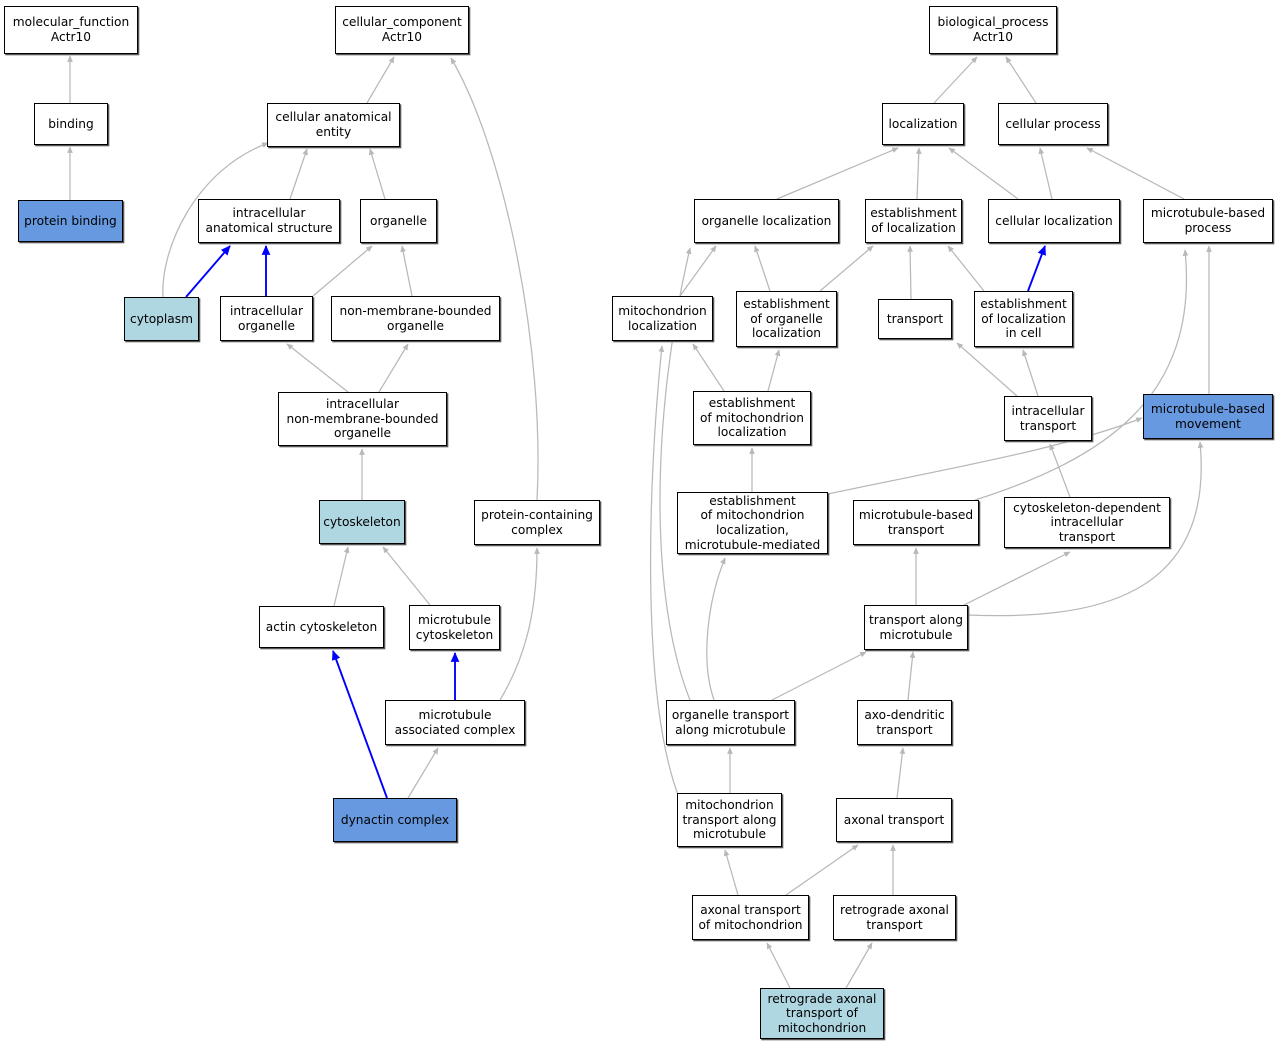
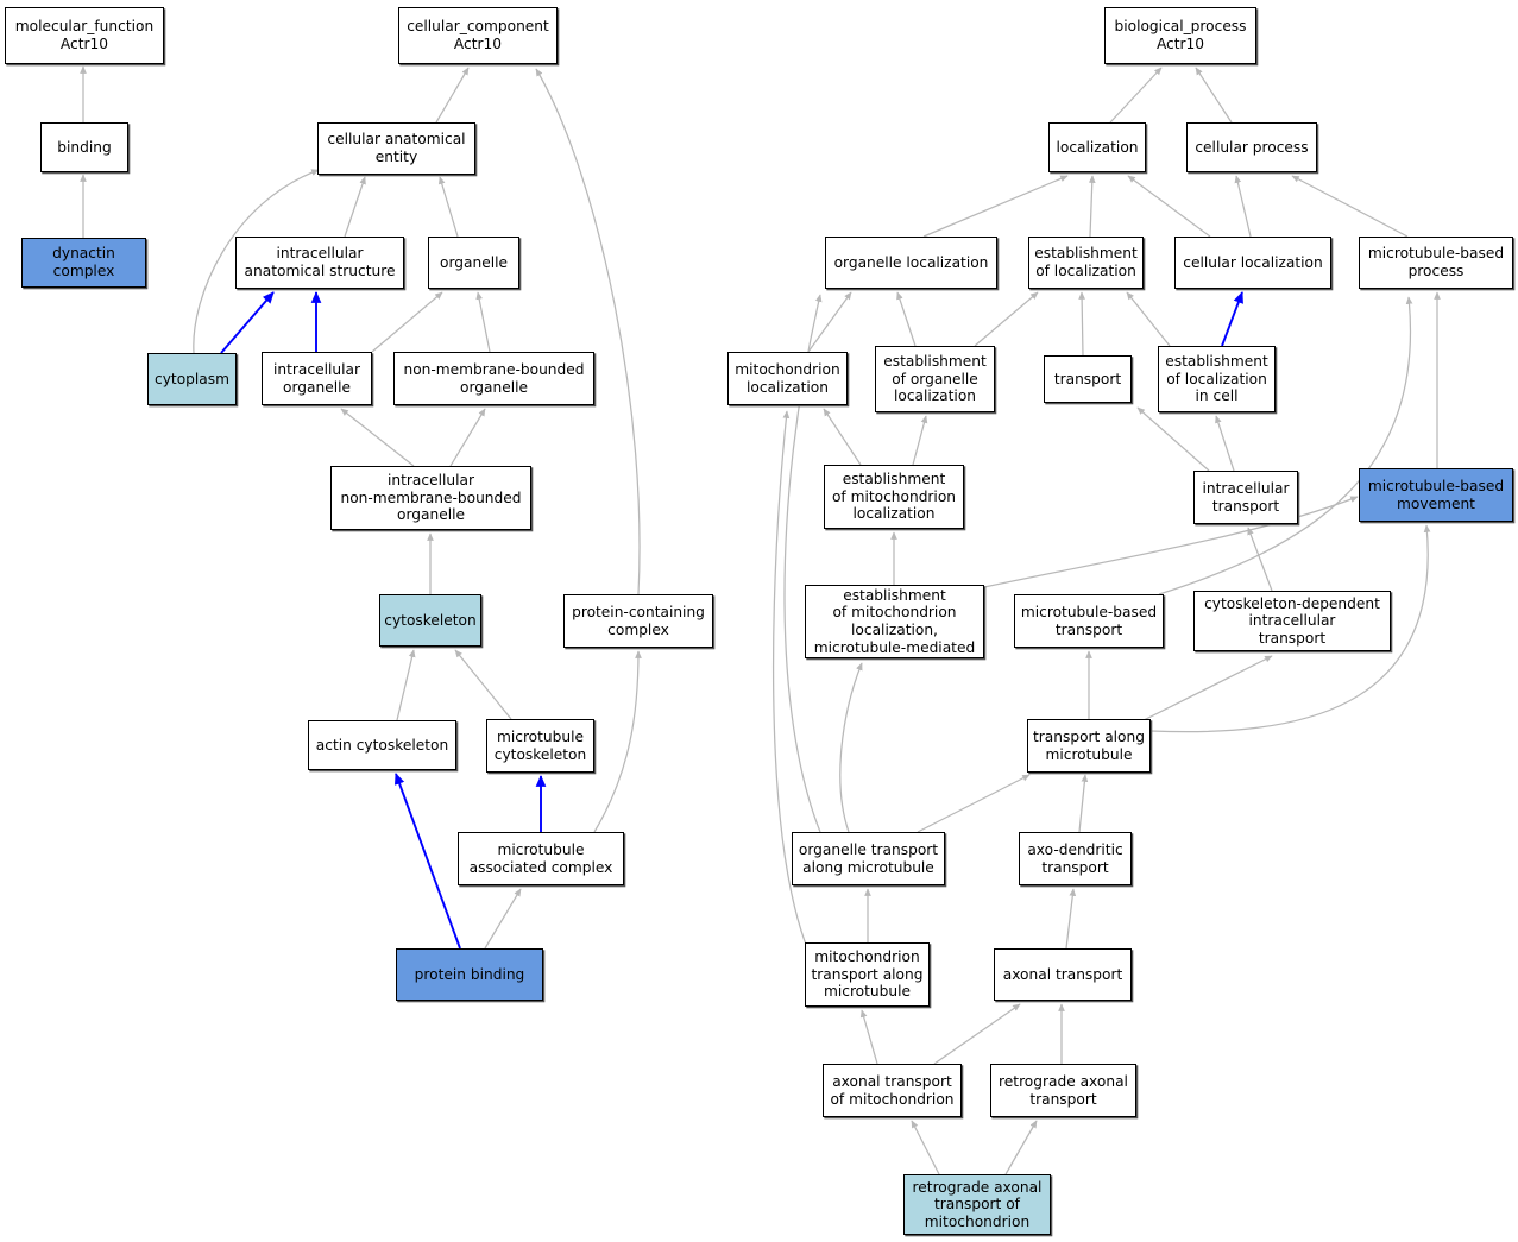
  molecular_function
  Actr10
  cellular_component
  Actr10
  biological_process
  Actr10
  binding
  cellular anatomical
  entity
  localization
  cellular process
- protein binding
+ dynactin complex
  intracellular
  anatomical structure
  organelle
  organelle localization
  establishment
  of localization
  cellular localization
  microtubule-based
  process
  cytoplasm
  intracellular
  organelle
  non-membrane-bounded
  organelle
  mitochondrion
  localization
  establishment
  of organelle
  localization
  transport
  establishment
  of localization
  in cell
  intracellular
  non-membrane-bounded
  organelle
  establishment
  of mitochondrion
  localization
  intracellular
  transport
  microtubule-based
  movement
  cytoskeleton
  protein-containing
  complex
  establishment
  of mitochondrion
  localization,
  microtubule-mediated
  microtubule-based
  transport
  cytoskeleton-dependent
  intracellular
  transport
  actin cytoskeleton
  microtubule
  cytoskeleton
  transport along
  microtubule
  microtubule
  associated complex
  organelle transport
  along microtubule
  axo-dendritic
  transport
- dynactin complex
+ protein binding
  mitochondrion
  transport along
  microtubule
  axonal transport
  axonal transport
  of mitochondrion
  retrograde axonal
  transport
  retrograde axonal
  transport of
  mitochondrion
